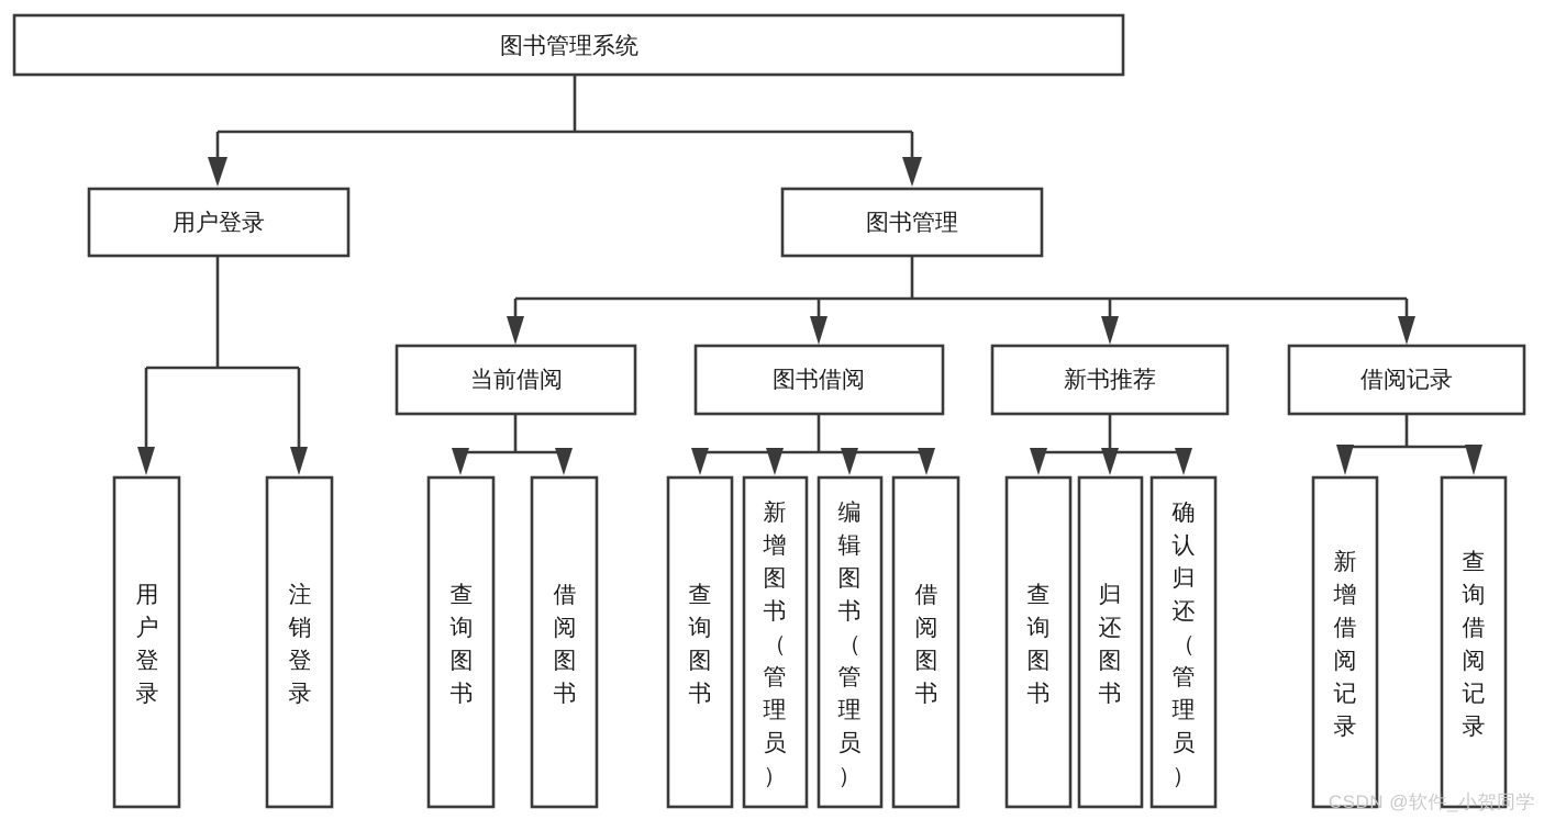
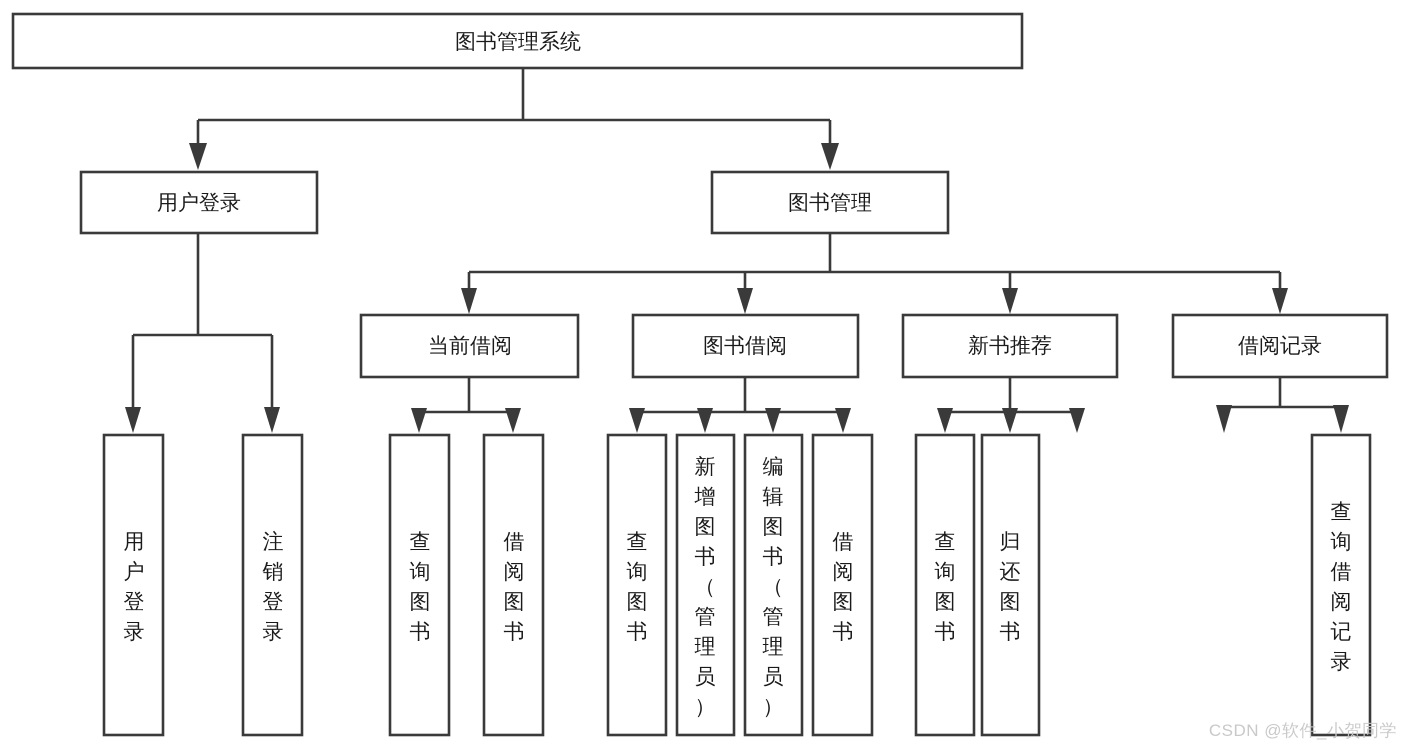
  图书管理系统
  用户登录
  图书管理
  当前借阅
  图书借阅
  新书推荐
  借阅记录
  用户登录
  注销登录
  查询图书
  借阅图书
  查询图书
  新增图书（管理员）
  编辑图书（管理员）
  借阅图书
  查询图书
  归还图书
- 确认归还（管理员）
- 新增借阅记录
  查询借阅记录
  CSDN @软件_小贺同学
